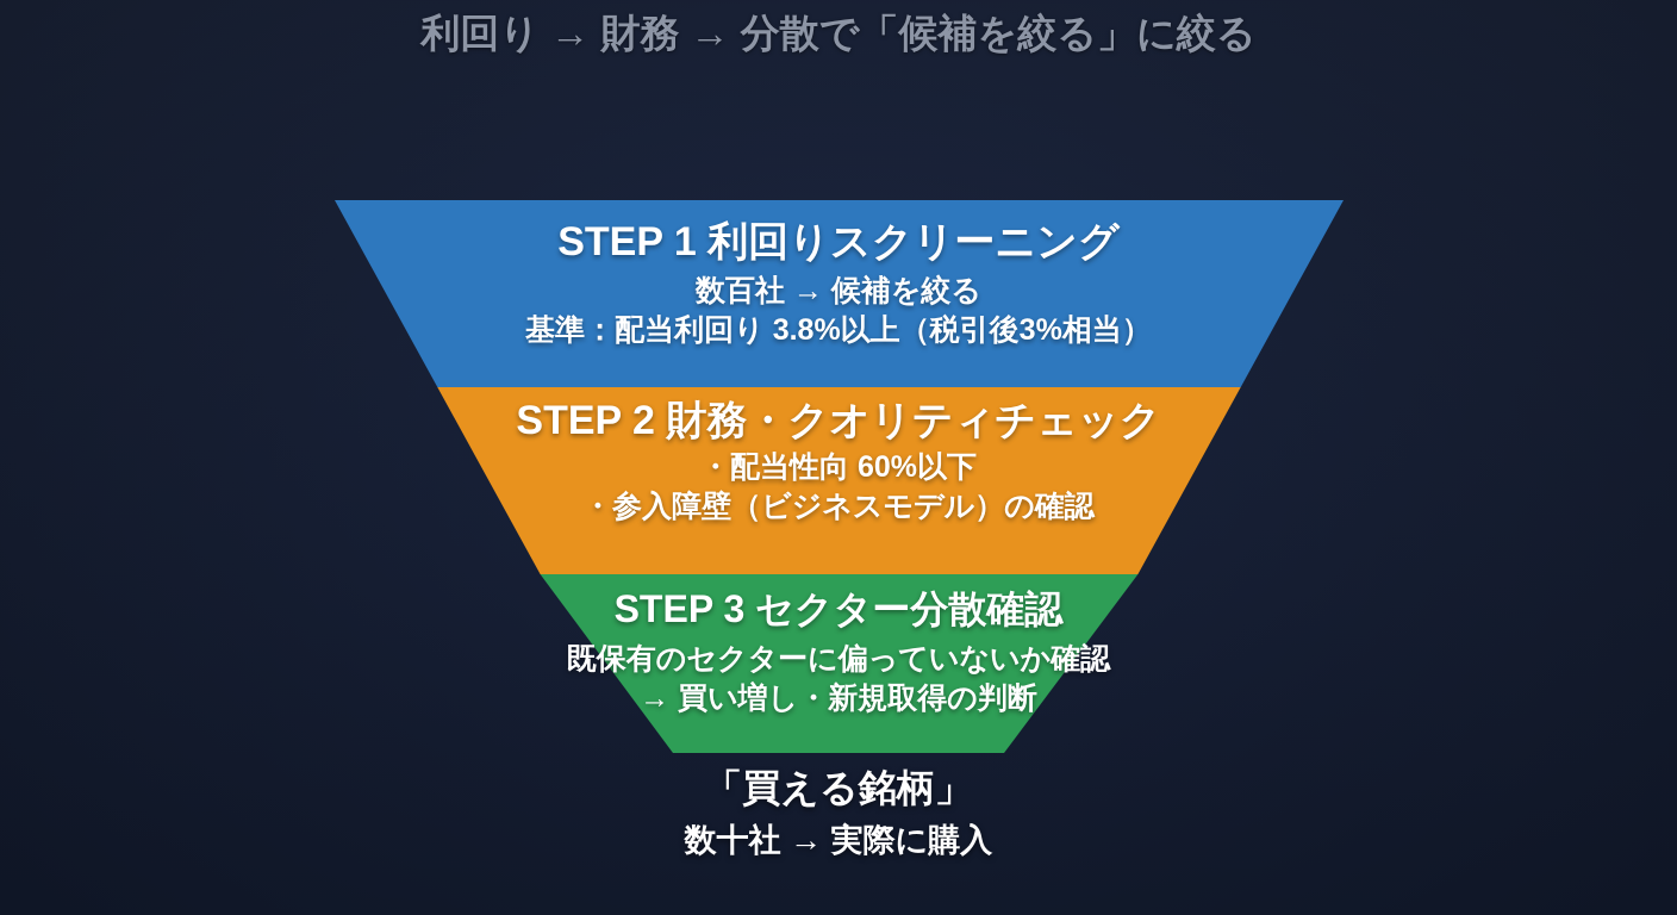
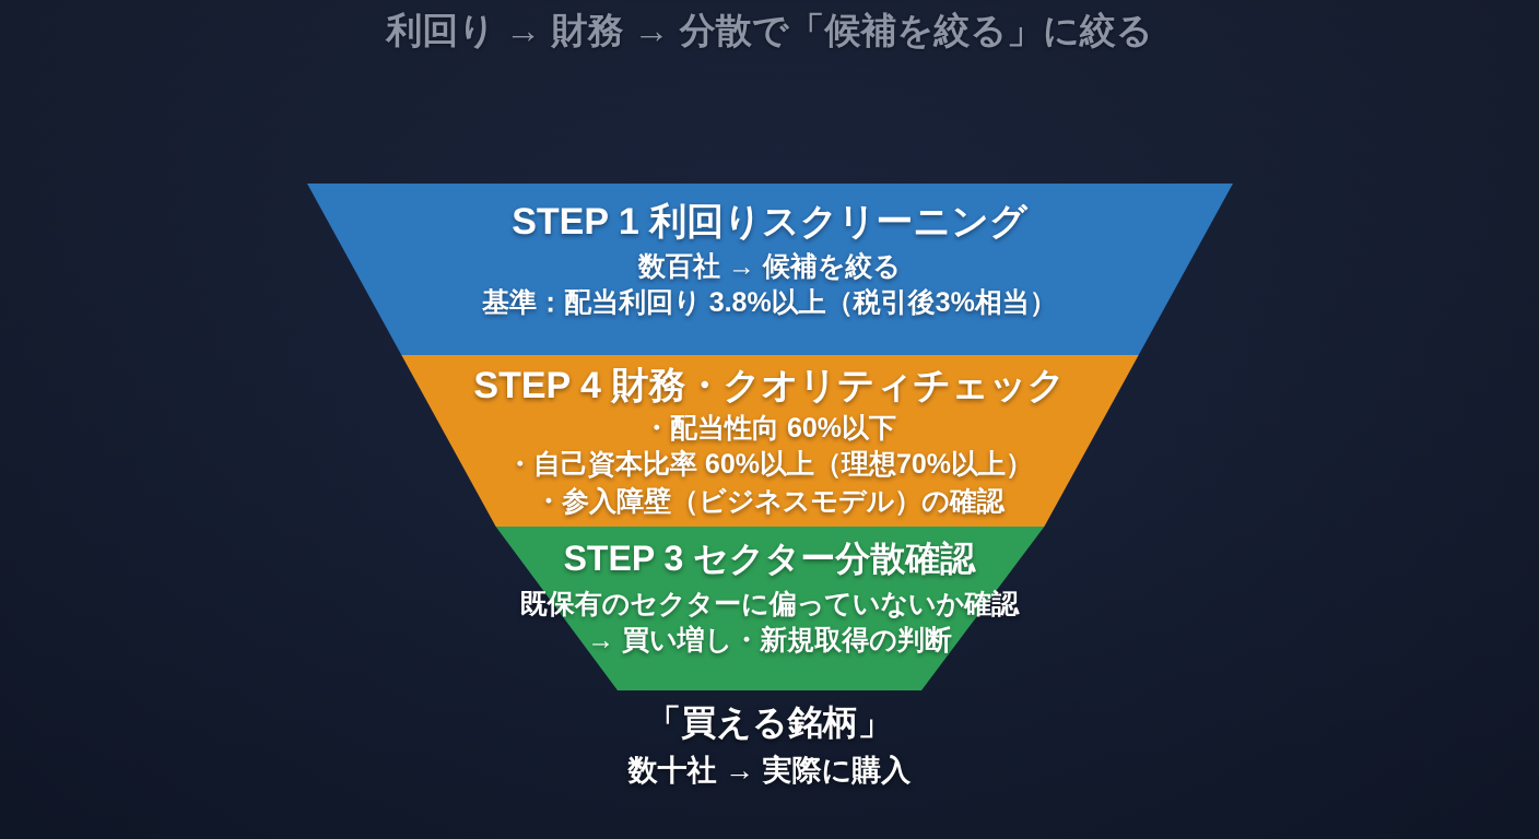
  利回り → 財務 → 分散で「候補を絞る」に絞る
  STEP 1 利回りスクリーニング
  数百社 → 候補を絞る
  基準：配当利回り 3.8%以上（税引後3%相当）
- STEP 2 財務・クオリティチェック
+ STEP 4 財務・クオリティチェック
  ・配当性向 60%以下
+ ・自己資本比率 60%以上（理想70%以上）
  ・参入障壁（ビジネスモデル）の確認
  STEP 3 セクター分散確認
  既保有のセクターに偏っていないか確認
  → 買い増し・新規取得の判断
  「買える銘柄」
  数十社 → 実際に購入
